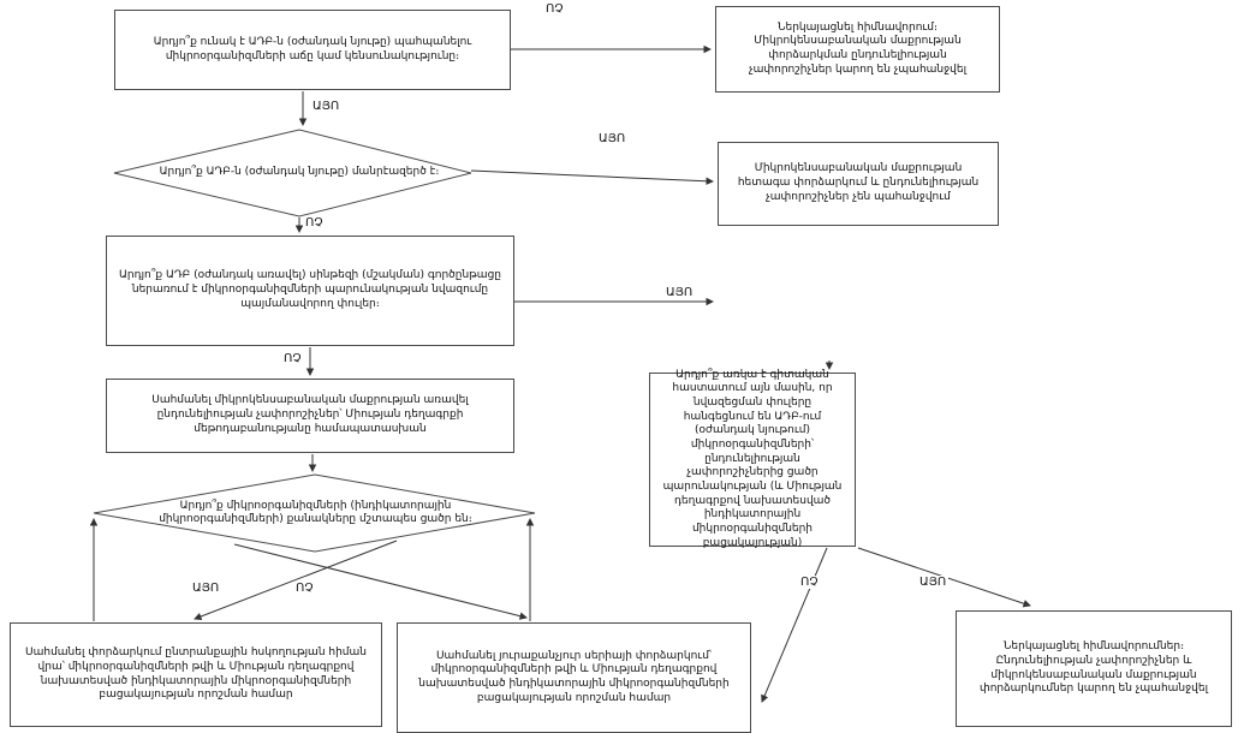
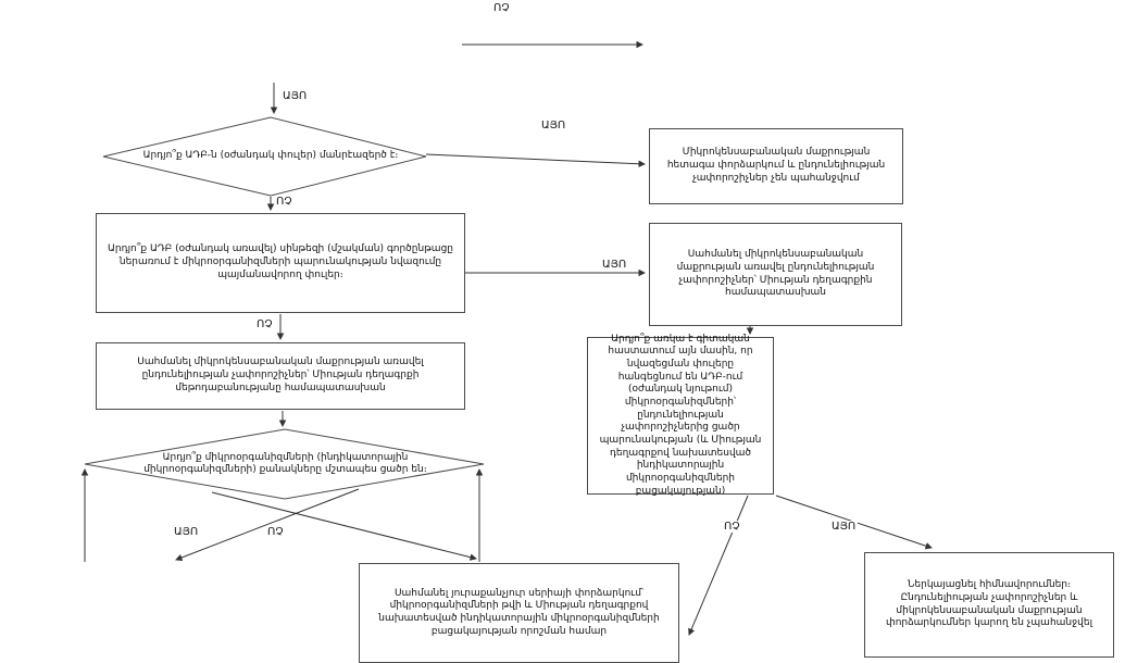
- Արդյո՞ք ունակ է ԱԴԲ-ն (օժանդակ նյութը) պահպանելու միկրոօրգանիզմների աճը կամ կենսունակությունը։
- Ներկայացնել հիմնավորում։ Միկրոկենսաբանական մաքրության փորձարկման ընդունելիության չափորոշիչներ կարող են չպահանջվել
  Միկրոկենսաբանական մաքրության հետագա փորձարկում և ընդունելիության չափորոշիչներ չեն պահանջվում
  Արդյո՞ք ԱԴԲ (օժանդակ առավել) սինթեզի (մշակման) գործընթացը ներառում է միկրոօրգանիզմների պարունակության նվազումը պայմանավորող փուլեր։
+ Սահմանել միկրոկենսաբանական մաքրության առավել ընդունելիության չափորոշիչներ՝ Միության դեղագրքին համապատասխան
  Սահմանել միկրոկենսաբանական մաքրության առավել ընդունելիության չափորոշիչներ՝ Միության դեղագրքի մեթոդաբանությանը համապատասխան
  Արդյո՞ք առկա է գիտական հաստատում այն մասին, որ նվազեցման փուլերը հանգեցնում են ԱԴԲ-ում (օժանդակ նյութում) միկրոօրգանիզմների՝ ընդունելիության չափորոշիչներից ցածր պարունակության (և Միության դեղագրքով նախատեսված ինդիկատորային միկրոօրգանիզմների բացակայության)
- Սահմանել փորձարկում ընտրանքային հսկողության հիման վրա՝ միկրոօրգանիզմների թվի և Միության դեղագրքով նախատեսված ինդիկատորային միկրոօրգանիզմների բացակայության որոշման համար
  Սահմանել յուրաքանչյուր սերիայի փորձարկում՝ միկրոօրգանիզմների թվի և Միության դեղագրքով նախատեսված ինդիկատորային միկրոօրգանիզմների բացակայության որոշման համար
  Ներկայացնել հիմնավորումներ։ Ընդունելիության չափորոշիչներ և միկրոկենսաբանական մաքրության փորձարկումներ կարող են չպահանջվել
- Արդյո՞ք ԱԴԲ-ն (օժանդակ նյութը) մանրէազերծ է։
+ Արդյո՞ք ԱԴԲ-ն (օժանդակ փուլեր) մանրէազերծ է։
  Արդյո՞ք միկրոօրգանիզմների (ինդիկատորային միկրոօրգանիզմների) քանակները մշտապես ցածր են։
  ՈՉ
  ԱՅՈ
  ԱՅՈ
  ՈՉ
  ԱՅՈ
  ՈՉ
  ԱՅՈ
  ՈՉ
  ՈՉ
  ԱՅՈ
